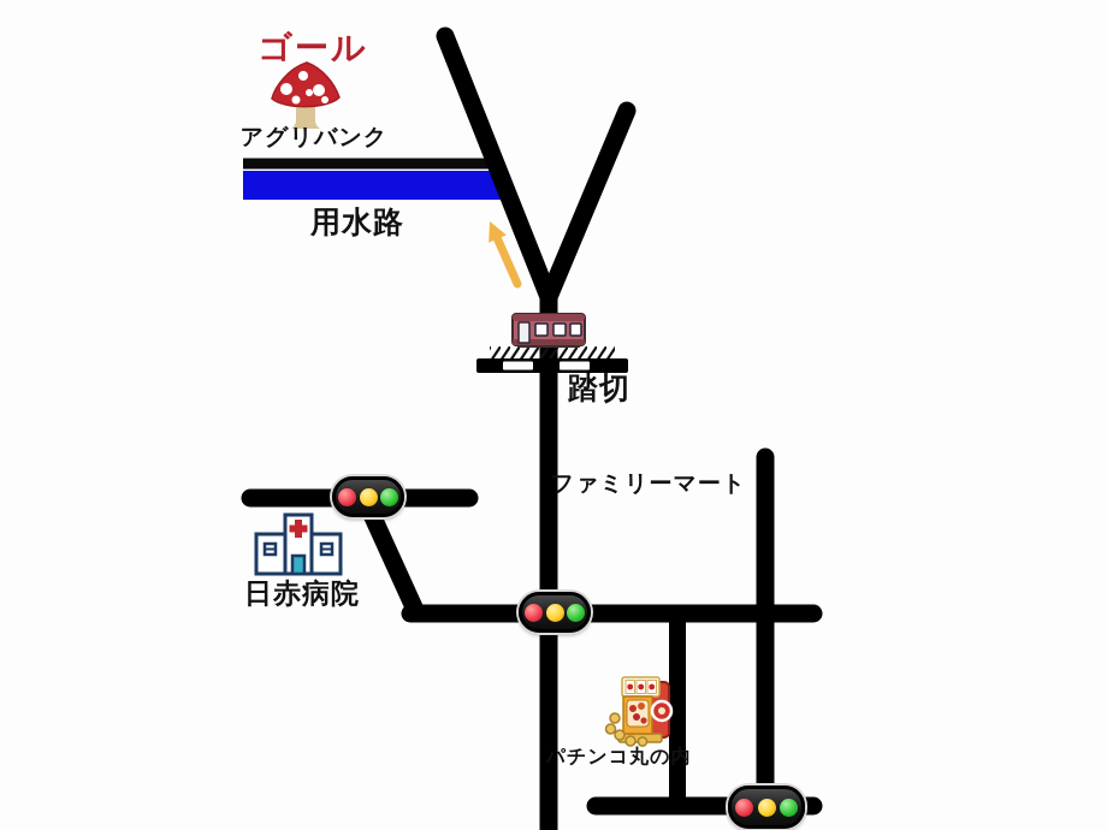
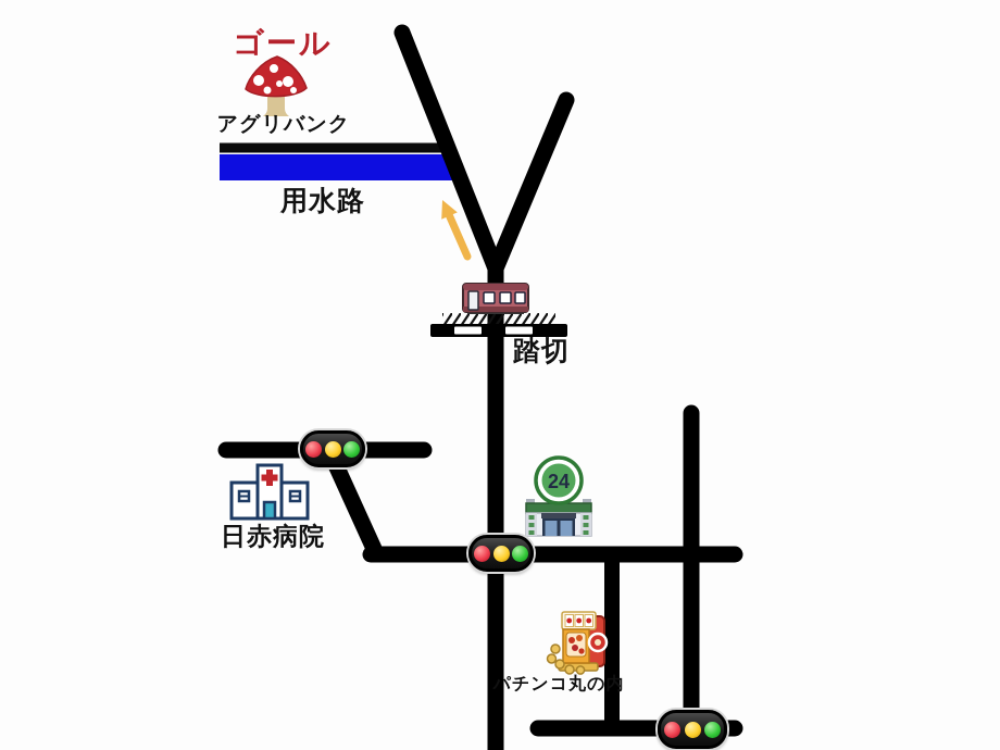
+ 24
  ゴール
  アグリバンク
  用水路
  踏切
- ファミリーマート
  日赤病院
  パチンコ丸の内
